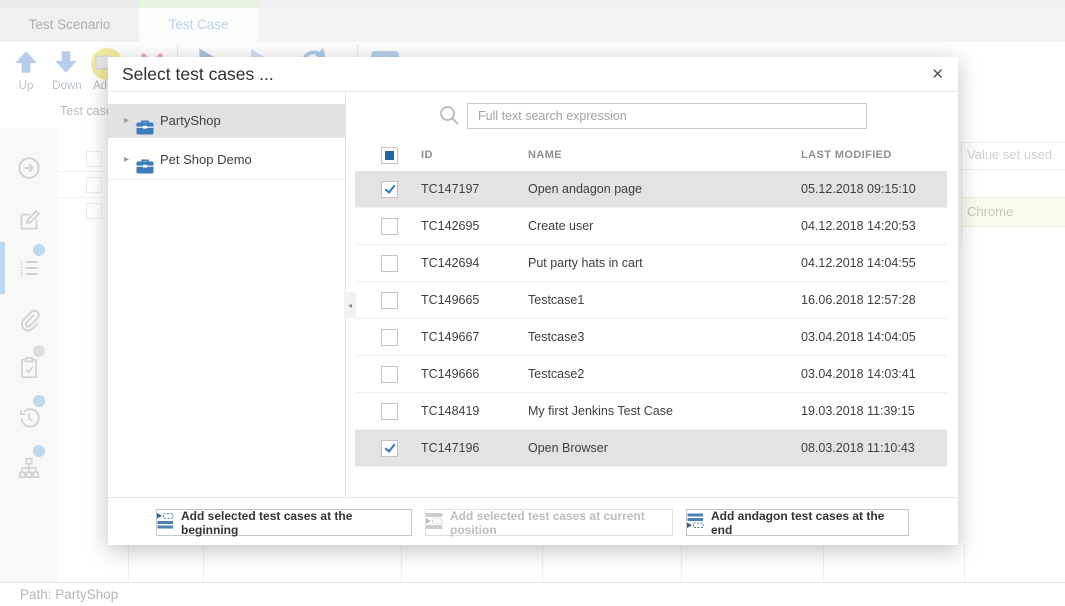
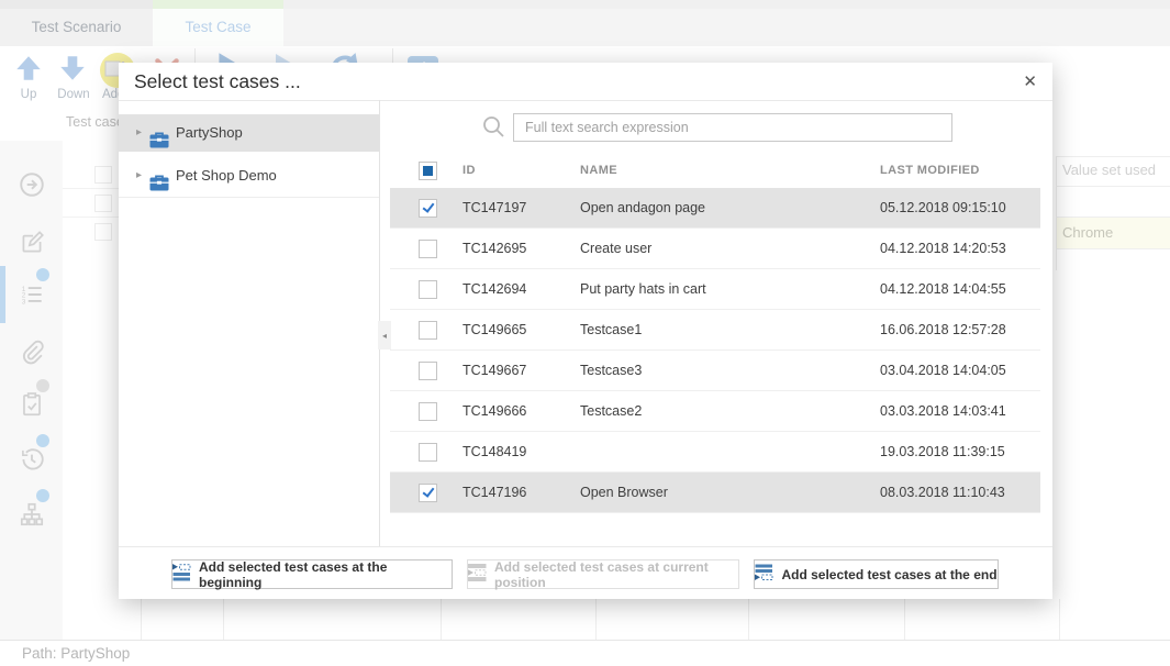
  Test Scenario
  Test Case
  Up
  Down
  Test cas
  Value set used
  Chrome
  Path: PartyShop
  Select test cases ...
  ✕
  ▸
  PartyShop
  ▸
  Pet Shop Demo
  ◂
  Full text search expression
  ID
  NAME
  LAST MODIFIED
  TC147197
  Open andagon page
  05.12.2018 09:15:10
  TC142695
  Create user
  04.12.2018 14:20:53
  TC142694
  Put party hats in cart
  04.12.2018 14:04:55
  TC149665
  Testcase1
  16.06.2018 12:57:28
  TC149667
  Testcase3
  03.04.2018 14:04:05
  TC149666
  Testcase2
- 03.04.2018 14:03:41
+ 03.03.2018 14:03:41
  TC148419
- My first Jenkins Test Case
  19.03.2018 11:39:15
  TC147196
  Open Browser
  08.03.2018 11:10:43
  Add selected test cases at the beginning
  Add selected test cases at current position
- Add andagon test cases at the end
+ Add selected test cases at the end
